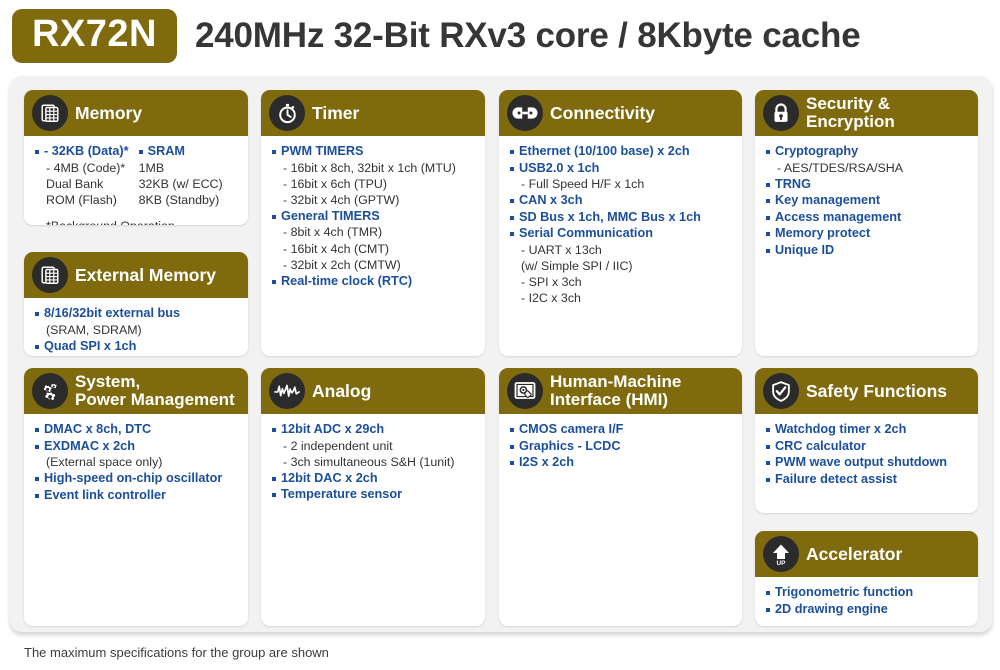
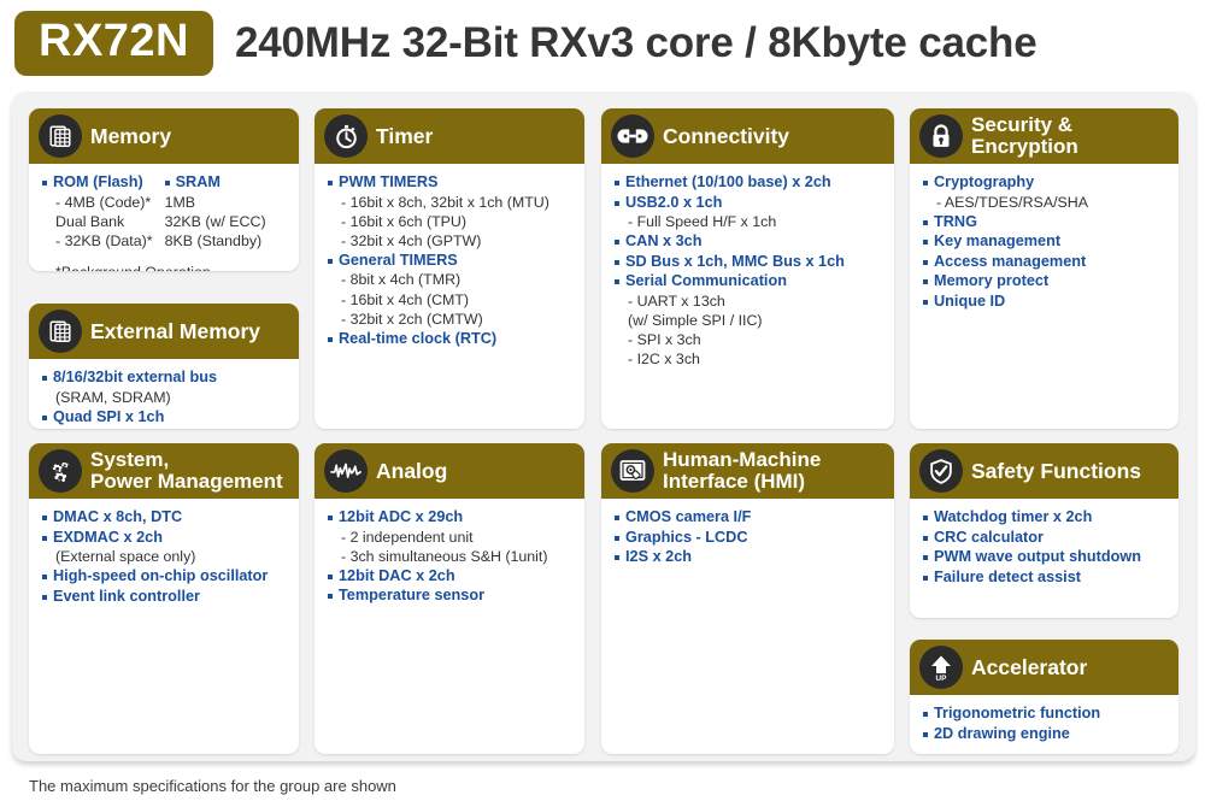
  RX72N
  240MHz 32-Bit RXv3 core / 8Kbyte cache
  Memory
- - 32KB (Data)*
+ ROM (Flash)
  - 4MB (Code)*
  Dual Bank
- ROM (Flash)
+ - 32KB (Data)*
  SRAM
  1MB
  32KB (w/ ECC)
  8KB (Standby)
  External Memory
  8/16/32bit external bus
  (SRAM, SDRAM)
  Quad SPI x 1ch
  System,
  Power Management
  DMAC x 8ch, DTC
  EXDMAC x 2ch
  (External space only)
  High-speed on-chip oscillator
  Event link controller
  Timer
  PWM TIMERS
  - 16bit x 8ch, 32bit x 1ch (MTU)
  - 16bit x 6ch (TPU)
  - 32bit x 4ch (GPTW)
  General TIMERS
  - 8bit x 4ch (TMR)
  - 16bit x 4ch (CMT)
  - 32bit x 2ch (CMTW)
  Real-time clock (RTC)
  Analog
  12bit ADC x 29ch
  - 2 independent unit
  - 3ch simultaneous S&H (1unit)
  12bit DAC x 2ch
  Temperature sensor
  Connectivity
  Ethernet (10/100 base) x 2ch
  USB2.0 x 1ch
  - Full Speed H/F x 1ch
  CAN x 3ch
  SD Bus x 1ch, MMC Bus x 1ch
  Serial Communication
  - UART x 13ch
  (w/ Simple SPI / IIC)
  - SPI x 3ch
  - I2C x 3ch
  Human-Machine
  Interface (HMI)
  CMOS camera I/F
  Graphics - LCDC
  I2S x 2ch
  Security &
  Encryption
  Cryptography
  - AES/TDES/RSA/SHA
  TRNG
  Key management
  Access management
  Memory protect
  Unique ID
  Safety Functions
  Watchdog timer x 2ch
  CRC calculator
  PWM wave output shutdown
  Failure detect assist
  Accelerator
  Trigonometric function
  2D drawing engine
  The maximum specifications for the group are shown
